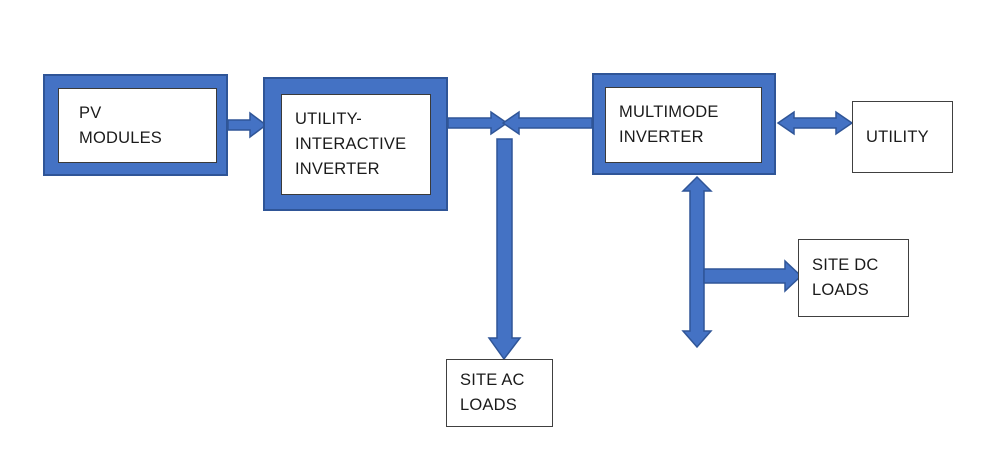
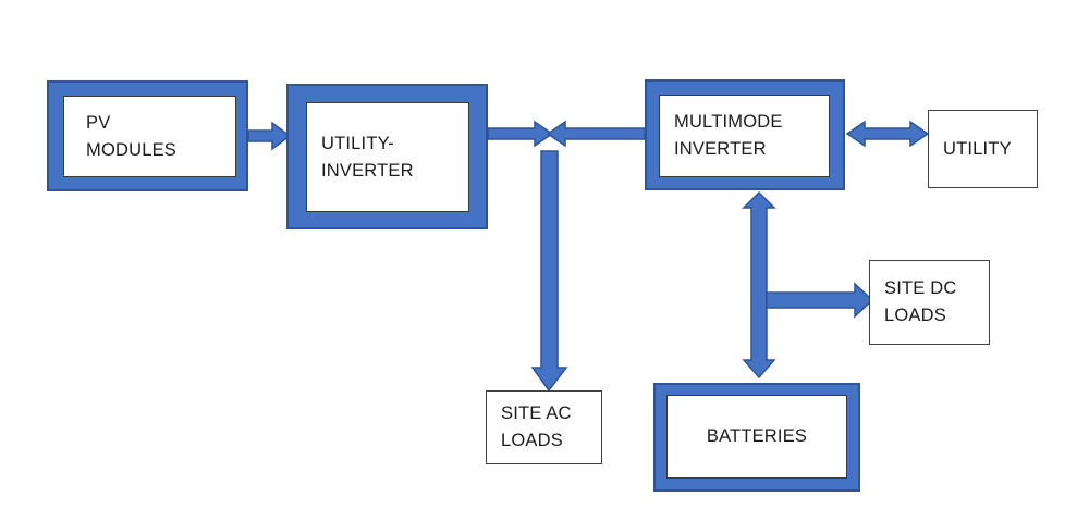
  PV
  MODULES
  UTILITY-
- INTERACTIVE
  INVERTER
  MULTIMODE
  INVERTER
  UTILITY
  SITE AC
  LOADS
  SITE DC
  LOADS
+ BATTERIES
